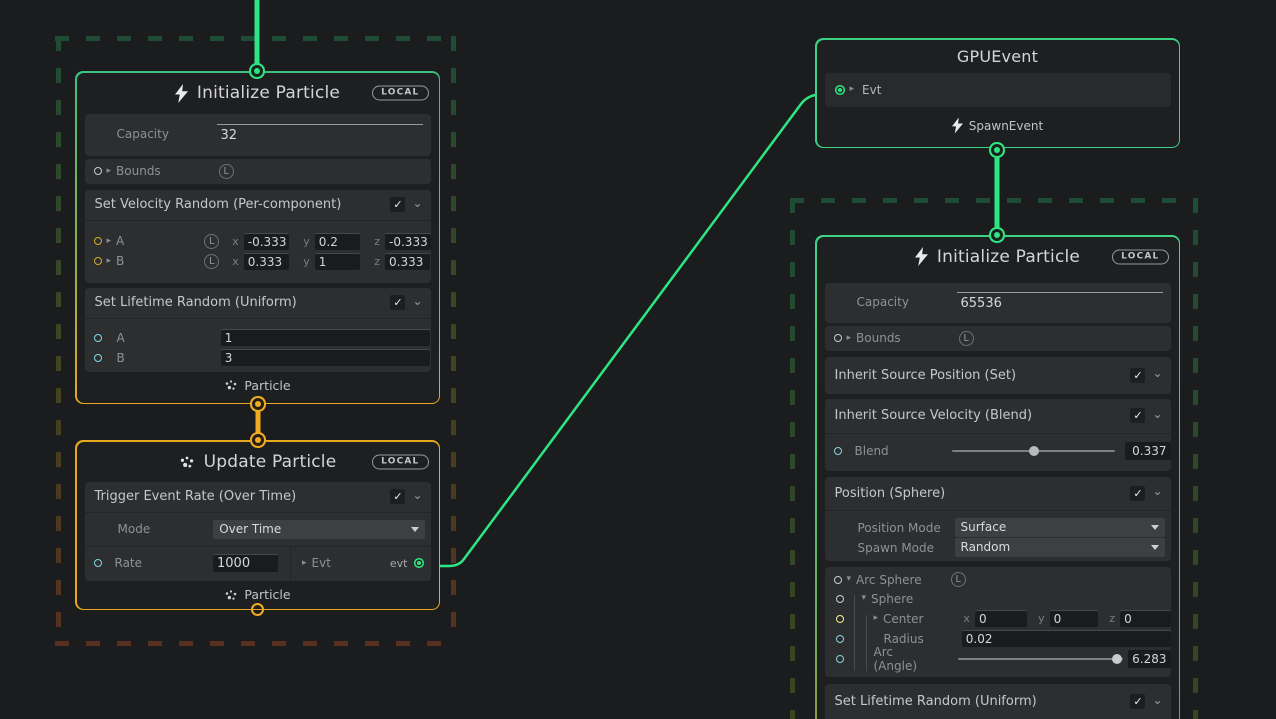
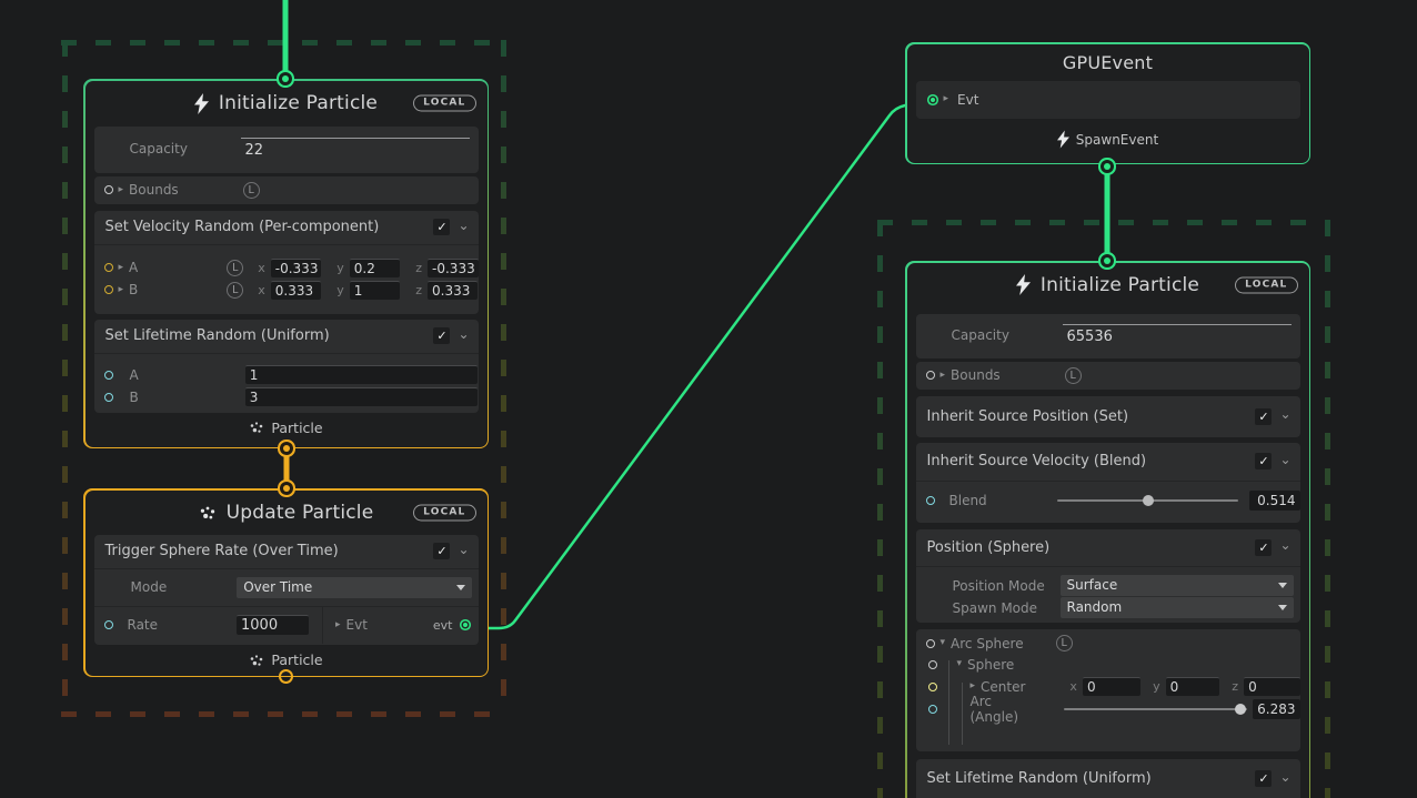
  Initialize Particle
  LOCAL
  Capacity
- 32
+ 22
  ▸
  Bounds
  L
  Set Velocity Random (Per-component)
  ▸
  A
  L
  x
  -0.333
  y
  0.2
  z
  -0.333
  ▸
  B
  L
  x
  0.333
  y
  1
  z
  0.333
  Set Lifetime Random (Uniform)
  A
  1
  B
  3
  Particle
  Update Particle
  LOCAL
- Trigger Event Rate (Over Time)
+ Trigger Sphere Rate (Over Time)
  Mode
  Over Time
  Rate
  1000
  ▸
  Evt
  evt
  Particle
  GPUEvent
  ▸
  Evt
  SpawnEvent
  Initialize Particle
  LOCAL
  Capacity
  65536
  ▸
  Bounds
  L
  Inherit Source Position (Set)
  Inherit Source Velocity (Blend)
  Blend
- 0.337
+ 0.514
  Position (Sphere)
  Position Mode
  Surface
  Spawn Mode
  Random
  ▾
  Arc Sphere
  L
  ▾
  Sphere
  ▸
  Center
  x
  0
  y
  0
  z
  0
- Radius
- 0.02
  Arc (Angle)
  6.283
  Set Lifetime Random (Uniform)
